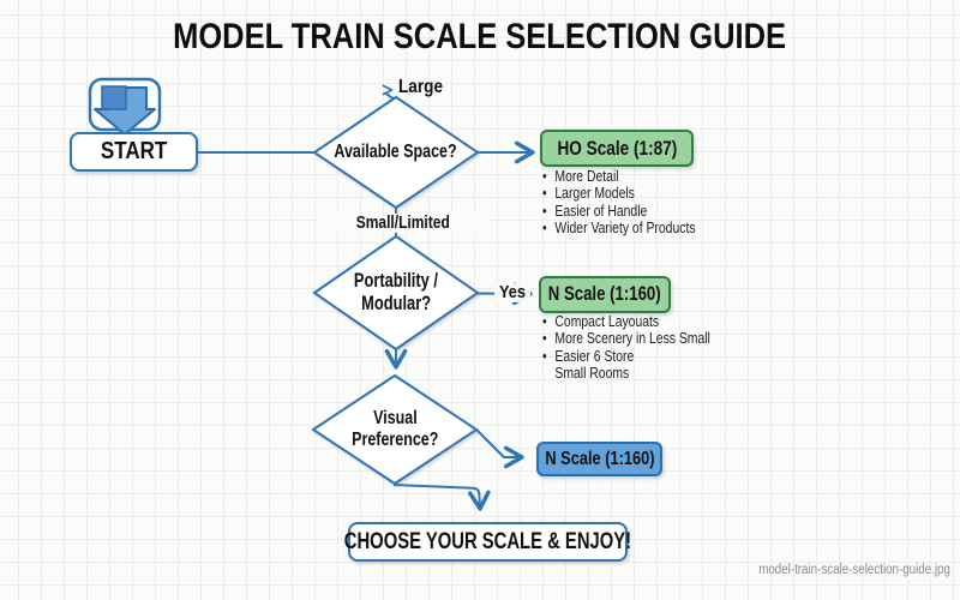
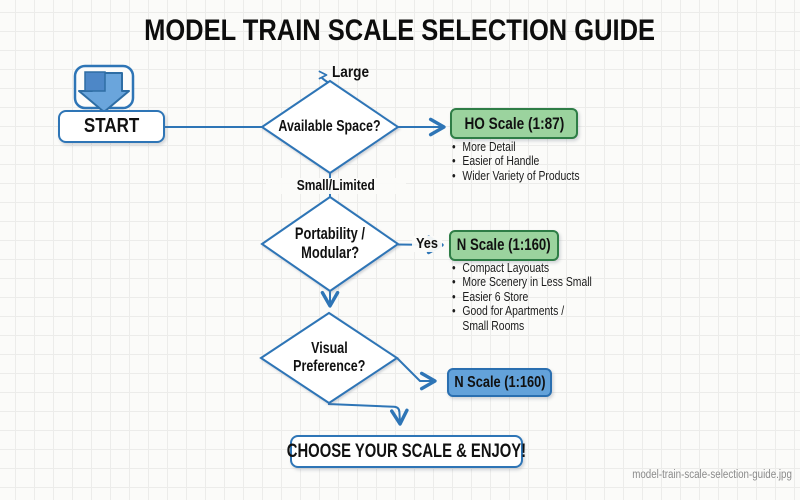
  MODEL TRAIN SCALE SELECTION GUIDE
  START
  Available Space?
  Large
  Small/Limited
  Yes
  HO Scale (1:87)
  More Detail
- Larger Models
  Easier of Handle
  Wider Variety of Products
  Portability /
  Modular?
  N Scale (1:160)
  Compact Layouats
  More Scenery in Less Small
  Easier 6 Store
+ Good for Apartments /
  Small Rooms
  Visual
  Preference?
  N Scale (1:160)
  CHOOSE YOUR SCALE & ENJOY!
  model-train-scale-selection-guide.jpg
